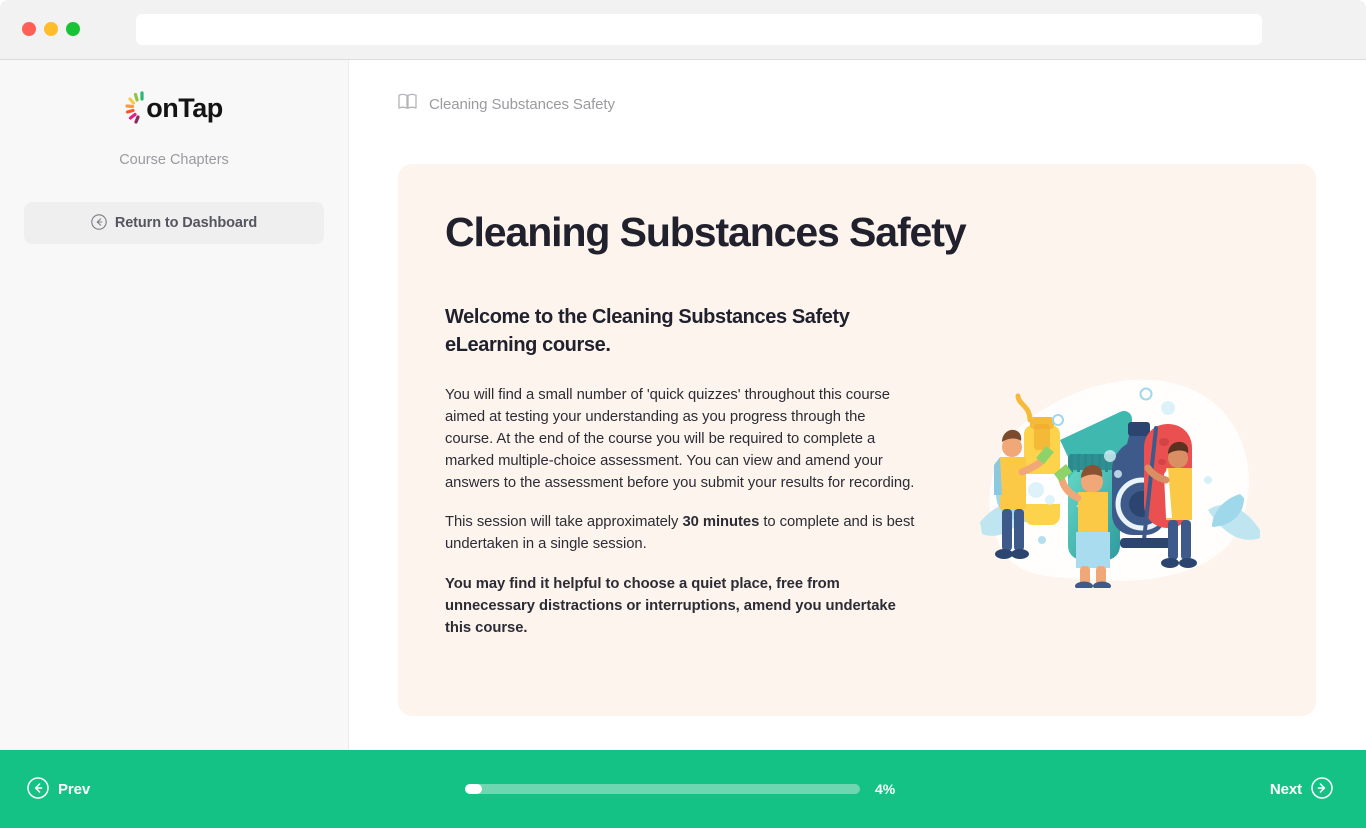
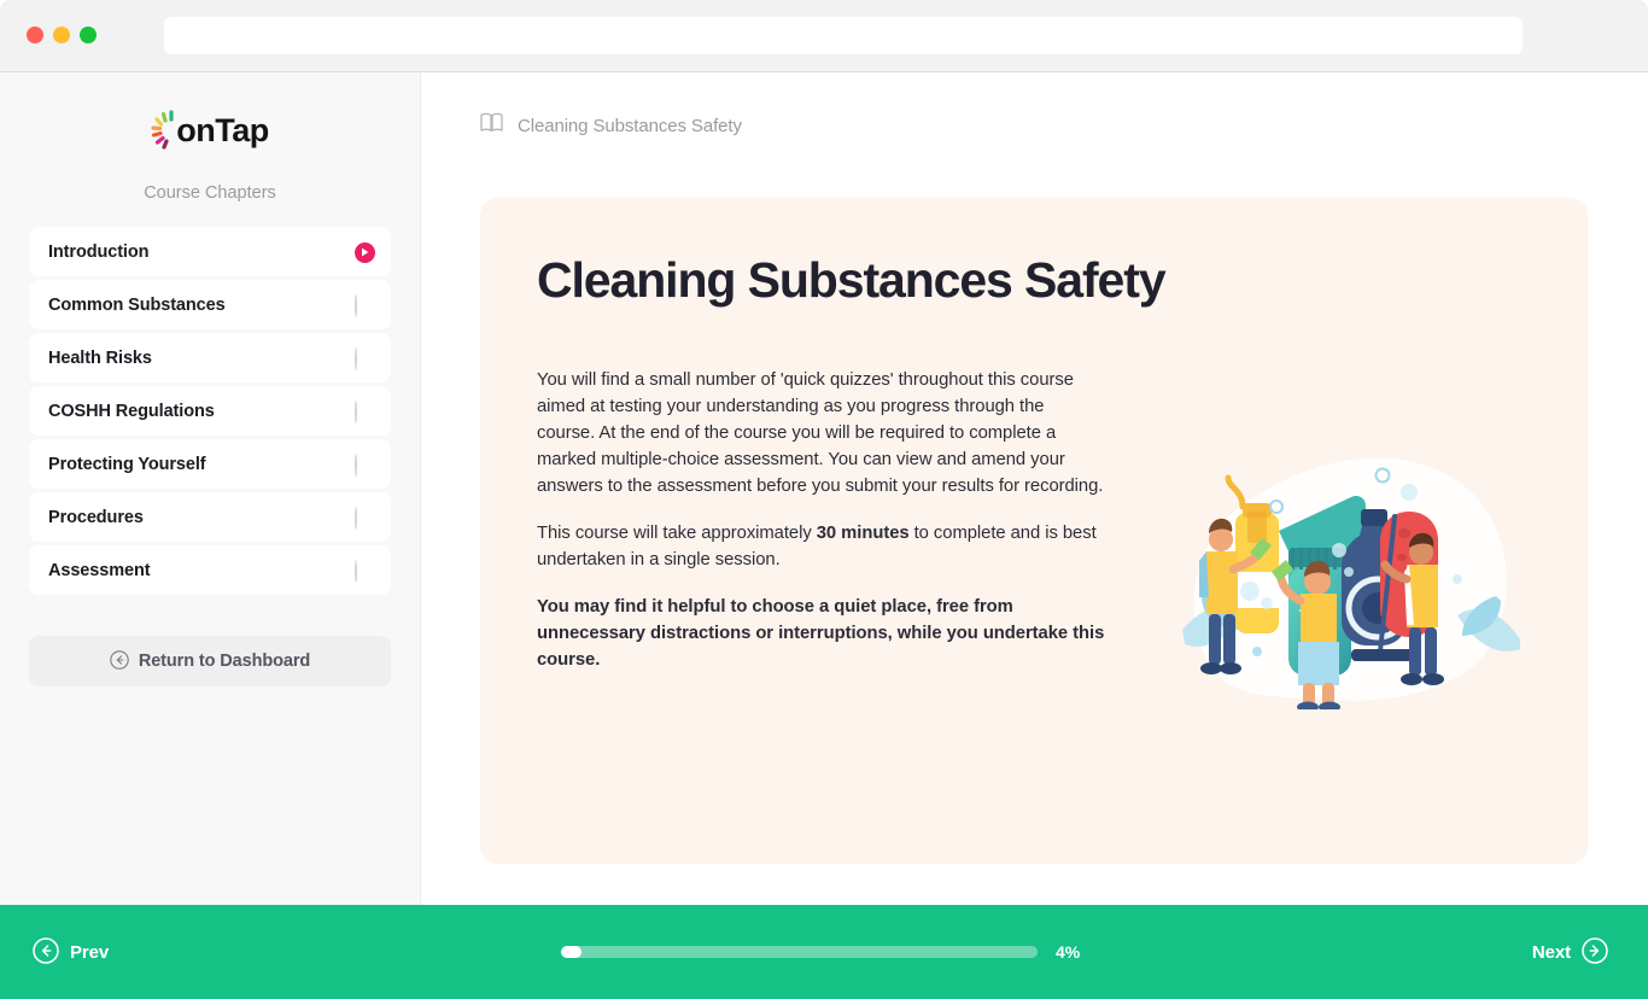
  onTap
  Course Chapters
+ Introduction
+ Common Substances
+ Health Risks
+ COSHH Regulations
+ Protecting Yourself
+ Procedures
+ Assessment
  Return to Dashboard
  Cleaning Substances Safety
  Cleaning Substances Safety
- Welcome to the Cleaning Substances Safety eLearning course.
  You will find a small number of 'quick quizzes' throughout this course aimed at testing your understanding as you progress through the course. At the end of the course you will be required to complete a marked multiple-choice assessment. You can view and amend your answers to the assessment before you submit your results for recording.
- This session will take approximately 30 minutes to complete and is best undertaken in a single session.
+ This course will take approximately 30 minutes to complete and is best undertaken in a single session.
- You may find it helpful to choose a quiet place, free from unnecessary distractions or interruptions, amend you undertake this course.
+ You may find it helpful to choose a quiet place, free from unnecessary distractions or interruptions, while you undertake this course.
  Prev
  4%
  Next
